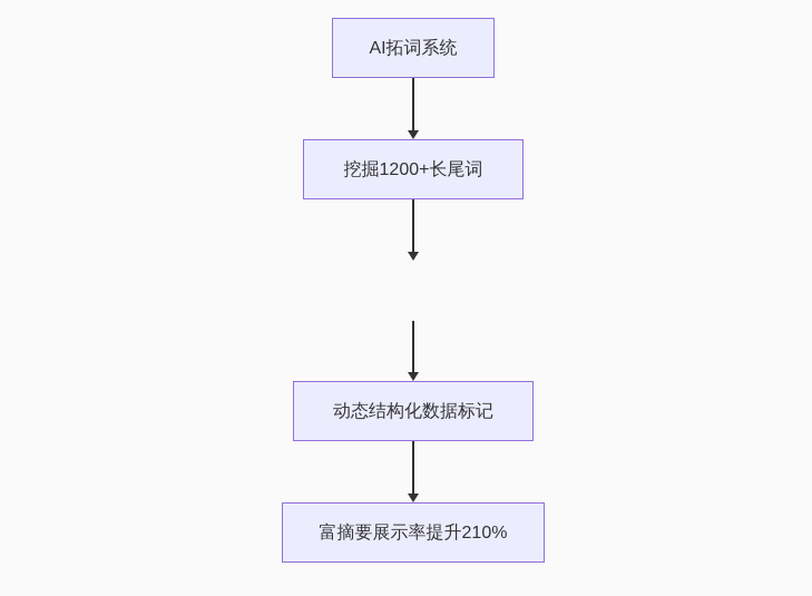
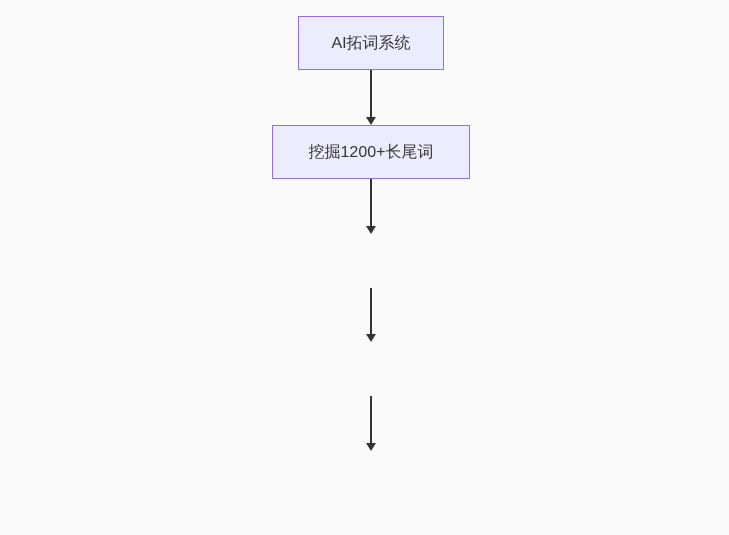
  AI拓词系统
  挖掘1200+长尾词
- 动态结构化数据标记
- 富摘要展示率提升210%
